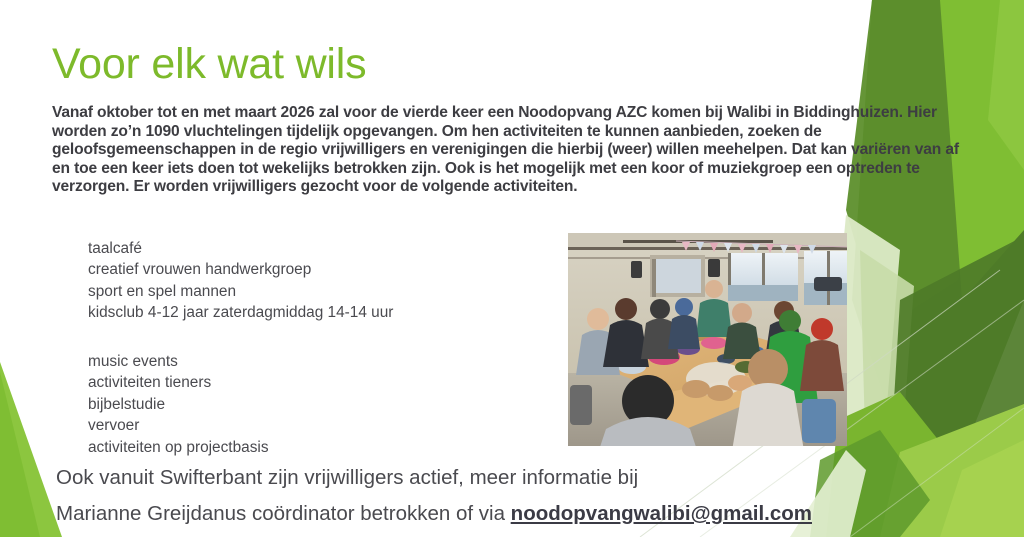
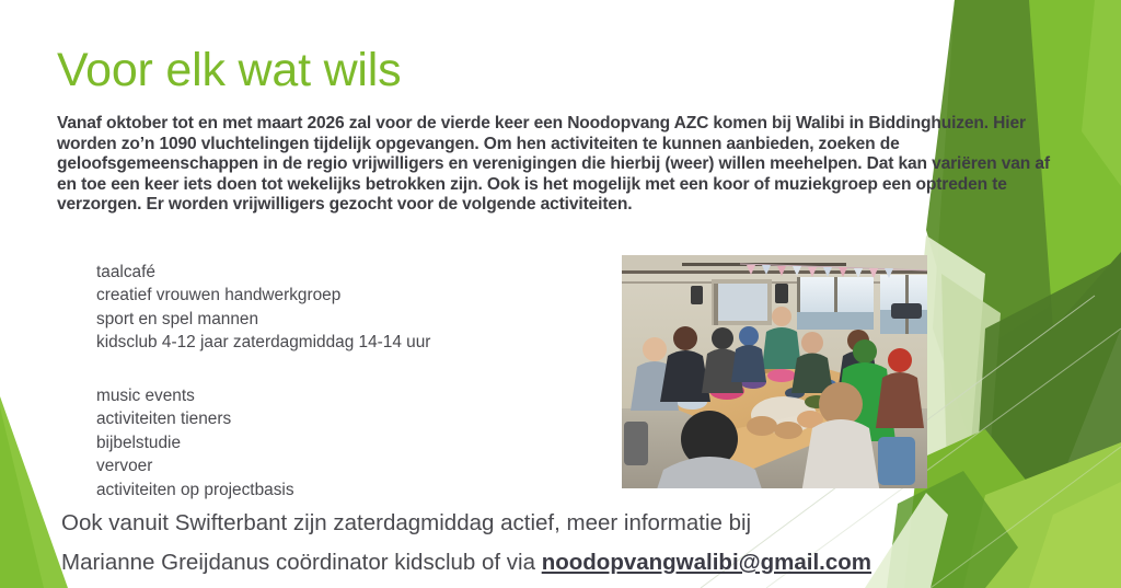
  Voor elk wat wils
  Vanaf oktober tot en met maart 2026 zal voor de vierde keer een Noodopvang AZC komen bij Walibi in Biddinghuizen. Hier worden zo’n 1090 vluchtelingen tijdelijk opgevangen. Om hen activiteiten te kunnen aanbieden, zoeken de geloofsgemeenschappen in de regio vrijwilligers en verenigingen die hierbij (weer) willen meehelpen. Dat kan variëren van af en toe een keer iets doen tot wekelijks betrokken zijn. Ook is het mogelijk met een koor of muziekgroep een optreden te verzorgen. Er worden vrijwilligers gezocht voor de volgende activiteiten.
  taalcafé
  creatief vrouwen handwerkgroep
  sport en spel mannen
  kidsclub 4-12 jaar zaterdagmiddag 14-14 uur
  music events
  activiteiten tieners
  bijbelstudie
  vervoer
  activiteiten op projectbasis
- Ook vanuit Swifterbant zijn vrijwilligers actief, meer informatie bij
+ Ook vanuit Swifterbant zijn zaterdagmiddag actief, meer informatie bij
- Marianne Greijdanus coördinator betrokken of via noodopvangwalibi@gmail.com
+ Marianne Greijdanus coördinator kidsclub of via noodopvangwalibi@gmail.com
